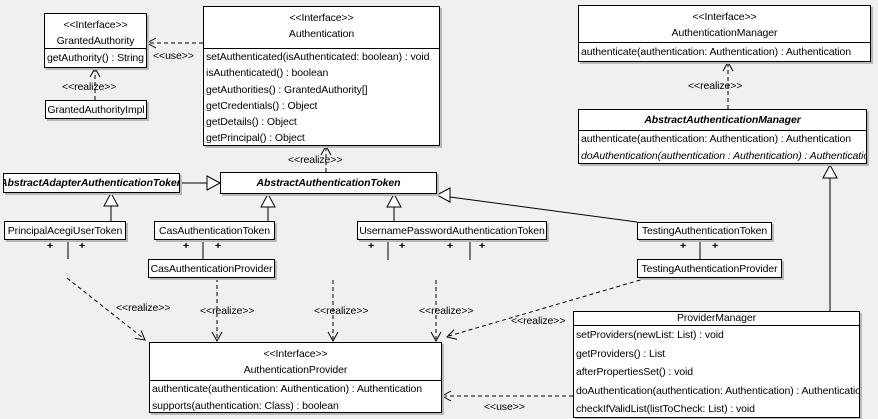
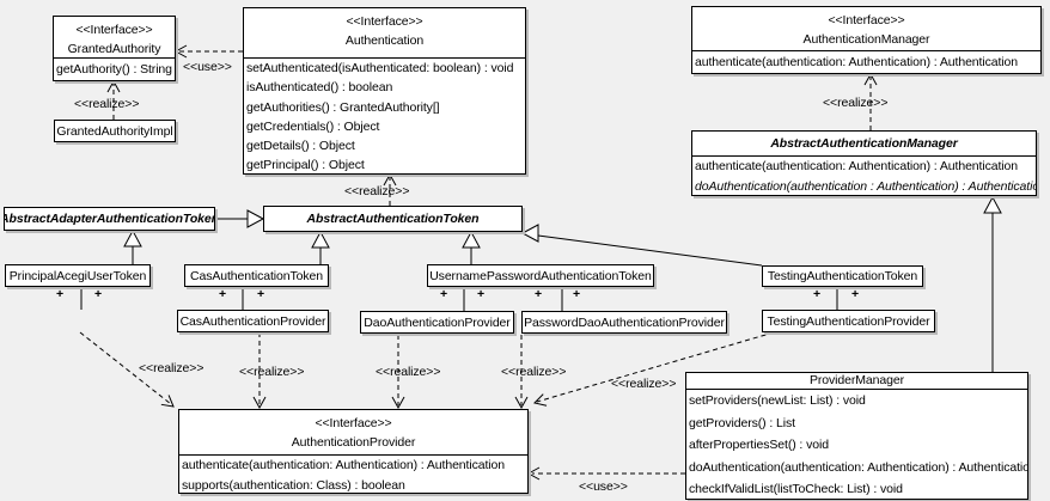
  <<Interface>>
  GrantedAuthority
  getAuthority() : String
  GrantedAuthorityImpl
  <<Interface>>
  Authentication
  setAuthenticated(isAuthenticated: boolean) : void
  isAuthenticated() : boolean
  getAuthorities() : GrantedAuthority[]
  getCredentials() : Object
  getDetails() : Object
  getPrincipal() : Object
  <<Interface>>
  AuthenticationManager
  authenticate(authentication: Authentication) : Authentication
  AbstractAuthenticationManager
  authenticate(authentication: Authentication) : Authentication
  doAuthentication(authentication : Authentication) : Authenticati
  AbstractAdapterAuthenticationToke
  AbstractAuthenticationToken
  PrincipalAcegiUserToken
  CasAuthenticationToken
  UsernamePasswordAuthenticationToken
  TestingAuthenticationToken
  CasAuthenticationProvider
+ DaoAuthenticationProvider
+ PasswordDaoAuthenticationProvider
  TestingAuthenticationProvider
  <<Interface>>
  AuthenticationProvider
  authenticate(authentication: Authentication) : Authentication
  supports(authentication: Class) : boolean
  ProviderManager
  setProviders(newList: List) : void
  getProviders() : List
  afterPropertiesSet() : void
  doAuthentication(authentication: Authentication) : Authenticatio
  checkIfValidList(listToCheck: List) : void
  <<use>>
  <<realize>>
  <<realize>>
  <<realize>>
  <<realize>>
  <<realize>>
  <<realize>>
  <<realize>>
  <<realize>>
  <<use>>
  +
  +
  +
  +
  +
  +
  +
  +
  +
  +
